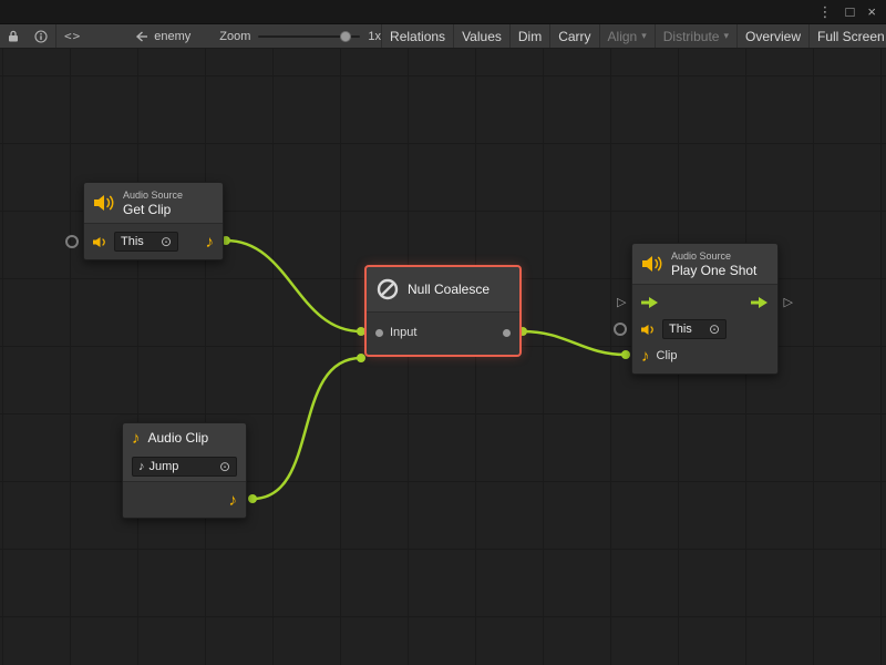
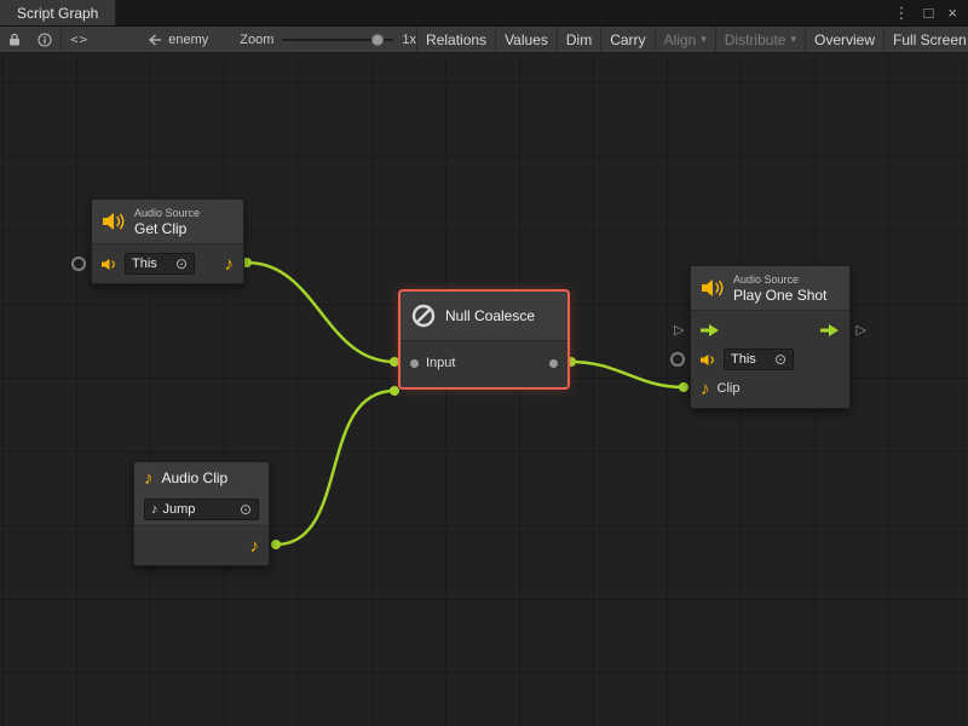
+ Script Graph
  ⋮
  □
  ×
  <>
  enemy
  Zoom
  1x
  Relations
  Values
  Dim
  Carry
  Align
  ▾
  Distribute
  ▾
  Overview
  Full Screen
  Audio Source
  Get Clip
  This
  ⊙
  ♪
  Null Coalesce
  Input
  Audio Source
  Play One Shot
  This
  ⊙
  ♪
  Clip
  ▷
  ▷
  ♪
  Audio Clip
  ♪
  Jump
  ⊙
  ♪
